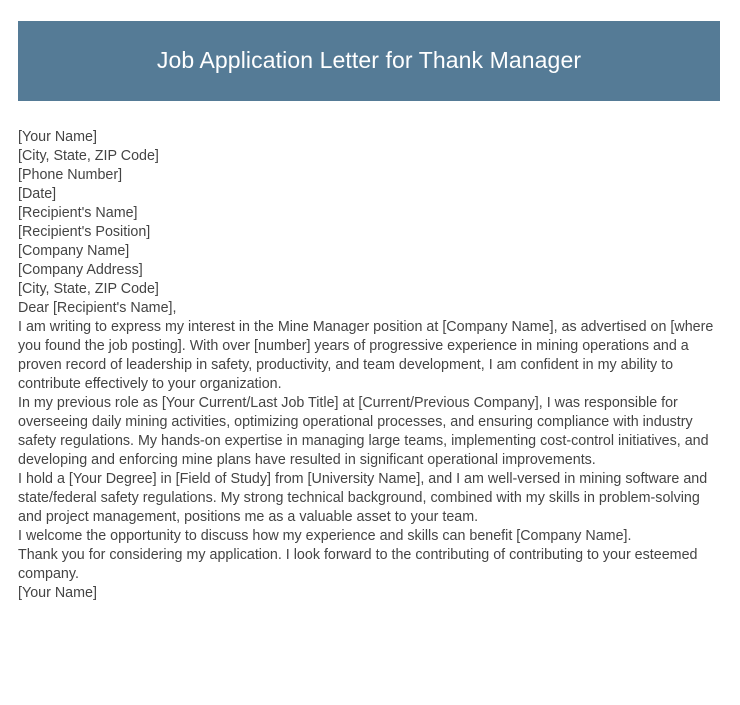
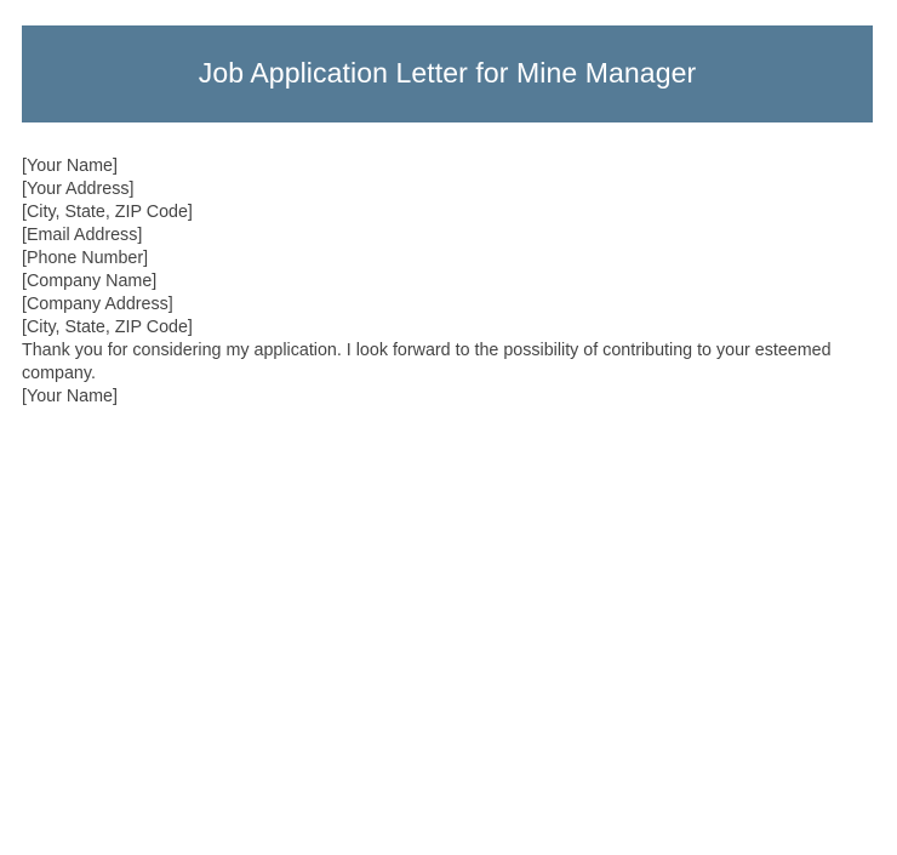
- Job Application Letter for Thank Manager
+ Job Application Letter for Mine Manager
  [Your Name]
+ [Your Address]
  [City, State, ZIP Code]
+ [Email Address]
  [Phone Number]
- [Date]
- [Recipient's Name]
- [Recipient's Position]
  [Company Name]
  [Company Address]
  [City, State, ZIP Code]
- Dear [Recipient's Name],
- I am writing to express my interest in the Mine Manager position at [Company Name], as advertised on [where you found the job posting]. With over [number] years of progressive experience in mining operations and a proven record of leadership in safety, productivity, and team development, I am confident in my ability to contribute effectively to your organization.
- In my previous role as [Your Current/Last Job Title] at [Current/Previous Company], I was responsible for overseeing daily mining activities, optimizing operational processes, and ensuring compliance with industry safety regulations. My hands-on expertise in managing large teams, implementing cost-control initiatives, and developing and enforcing mine plans have resulted in significant operational improvements.
- I hold a [Your Degree] in [Field of Study] from [University Name], and I am well-versed in mining software and state/federal safety regulations. My strong technical background, combined with my skills in problem-solving and project management, positions me as a valuable asset to your team.
- I welcome the opportunity to discuss how my experience and skills can benefit [Company Name].
- Thank you for considering my application. I look forward to the contributing of contributing to your esteemed company.
+ Thank you for considering my application. I look forward to the possibility of contributing to your esteemed company.
  [Your Name]
